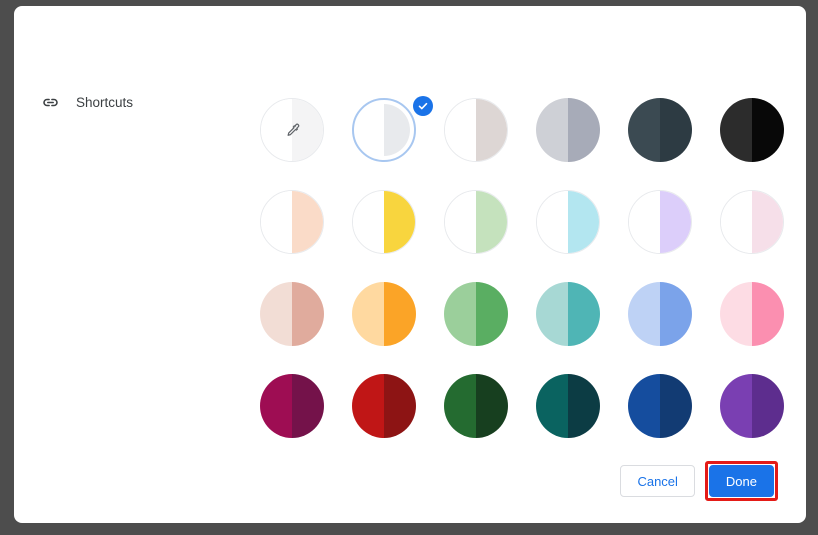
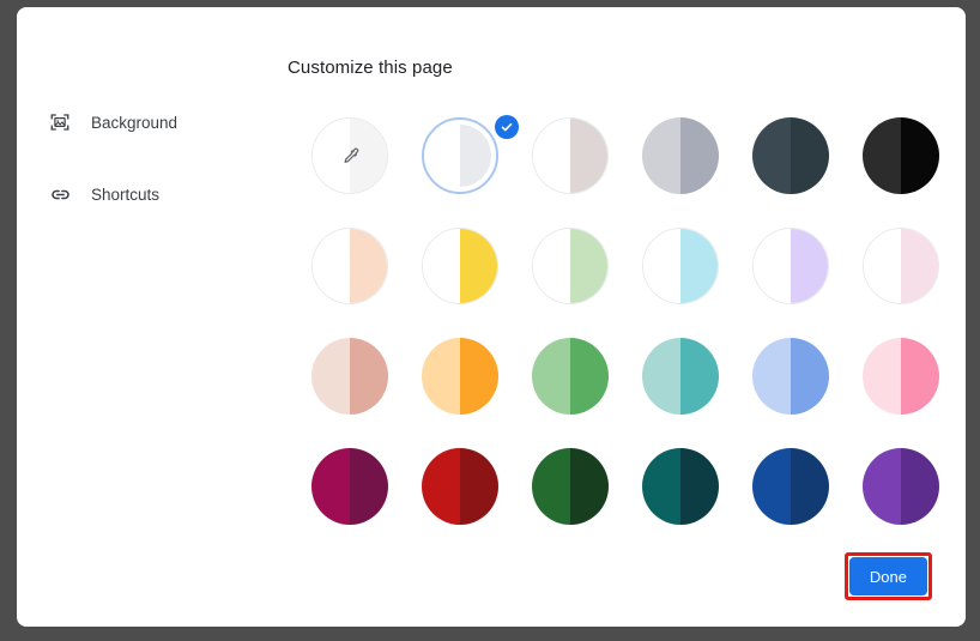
+ Customize this page
+ Background
  Shortcuts
- Cancel
  Done
